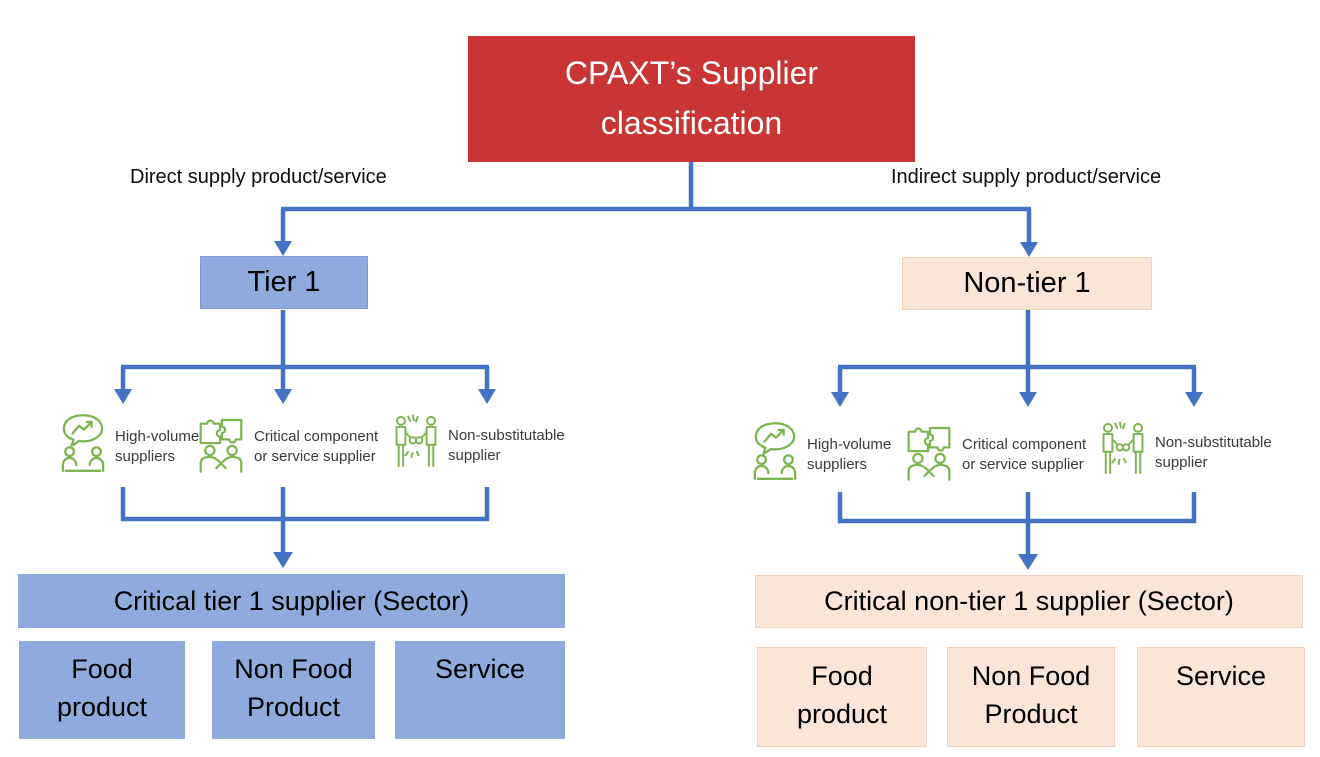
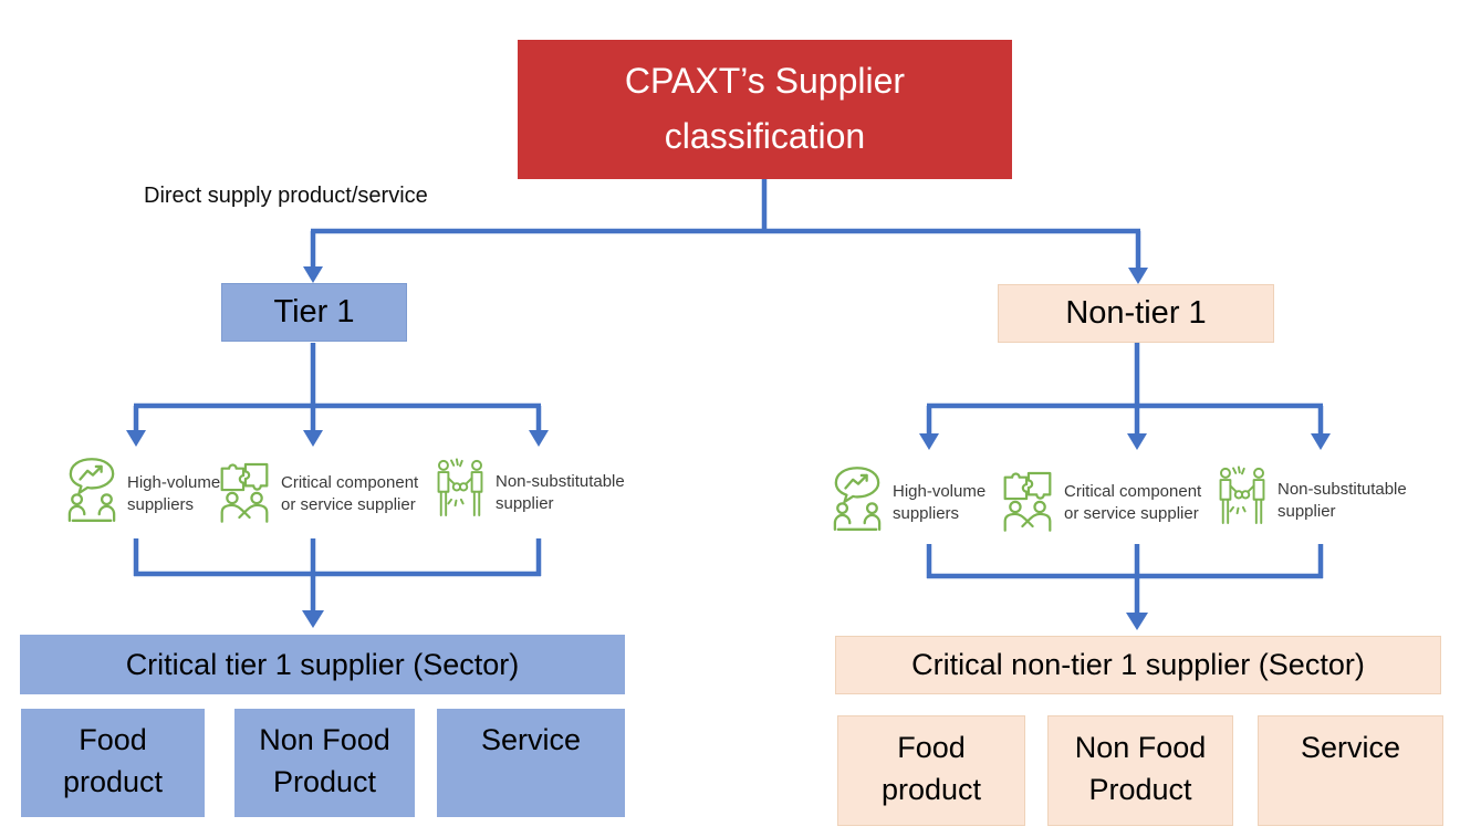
  CPAXT’s Supplier classification
  Direct supply product/service
- Indirect supply product/service
  Tier 1
  Non-tier 1
  High-volume suppliers
  Critical component or service supplier
  Non-substitutable supplier
  High-volume suppliers
  Critical component or service supplier
  Non-substitutable supplier
  Critical tier 1 supplier (Sector)
  Food
  product
  Non Food
  Product
  Service
  Critical non-tier 1 supplier (Sector)
  Food
  product
  Non Food
  Product
  Service
